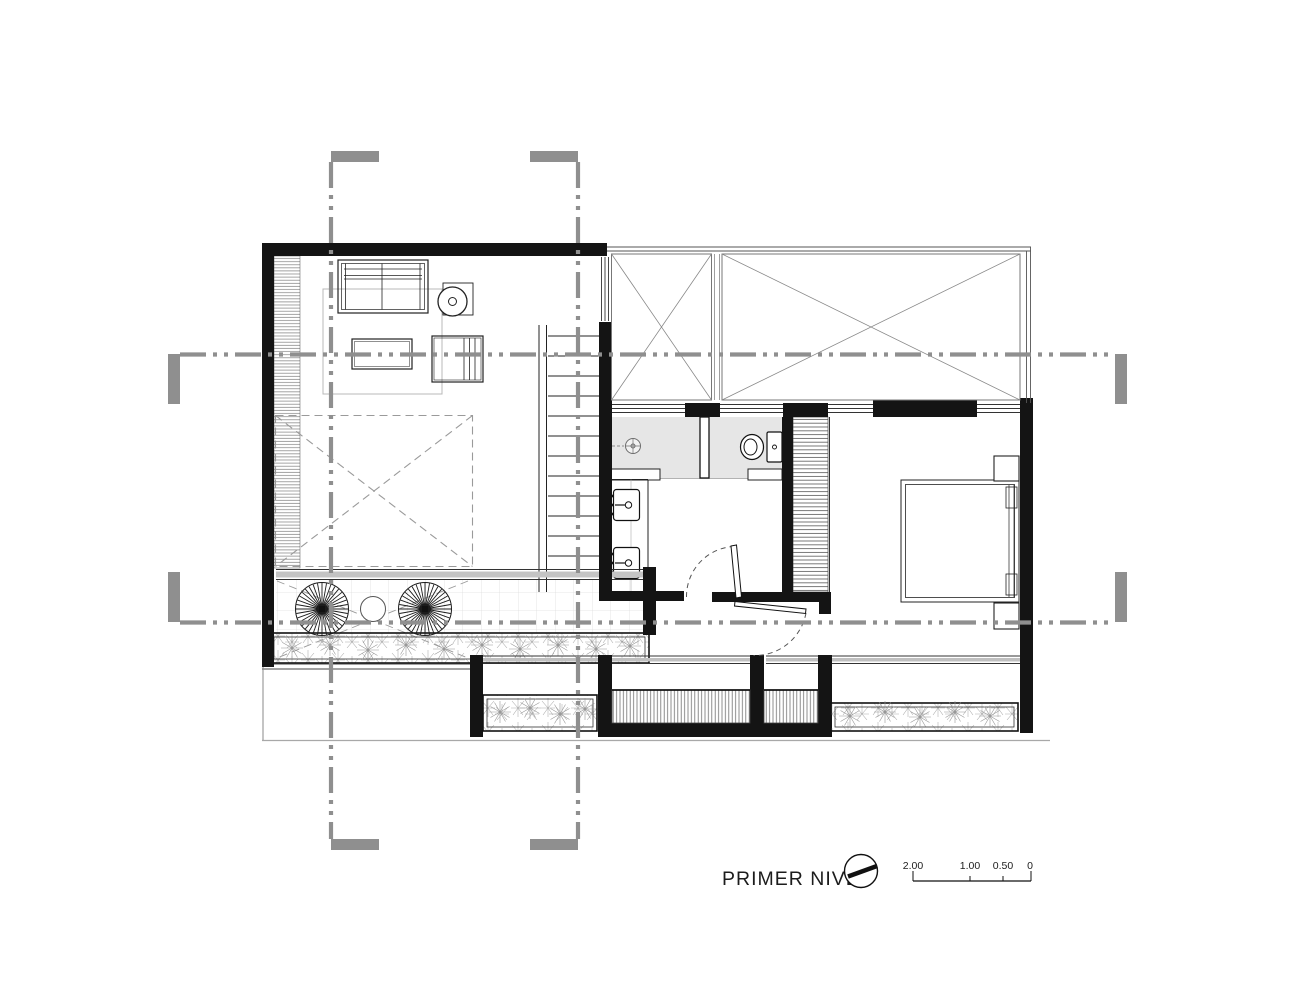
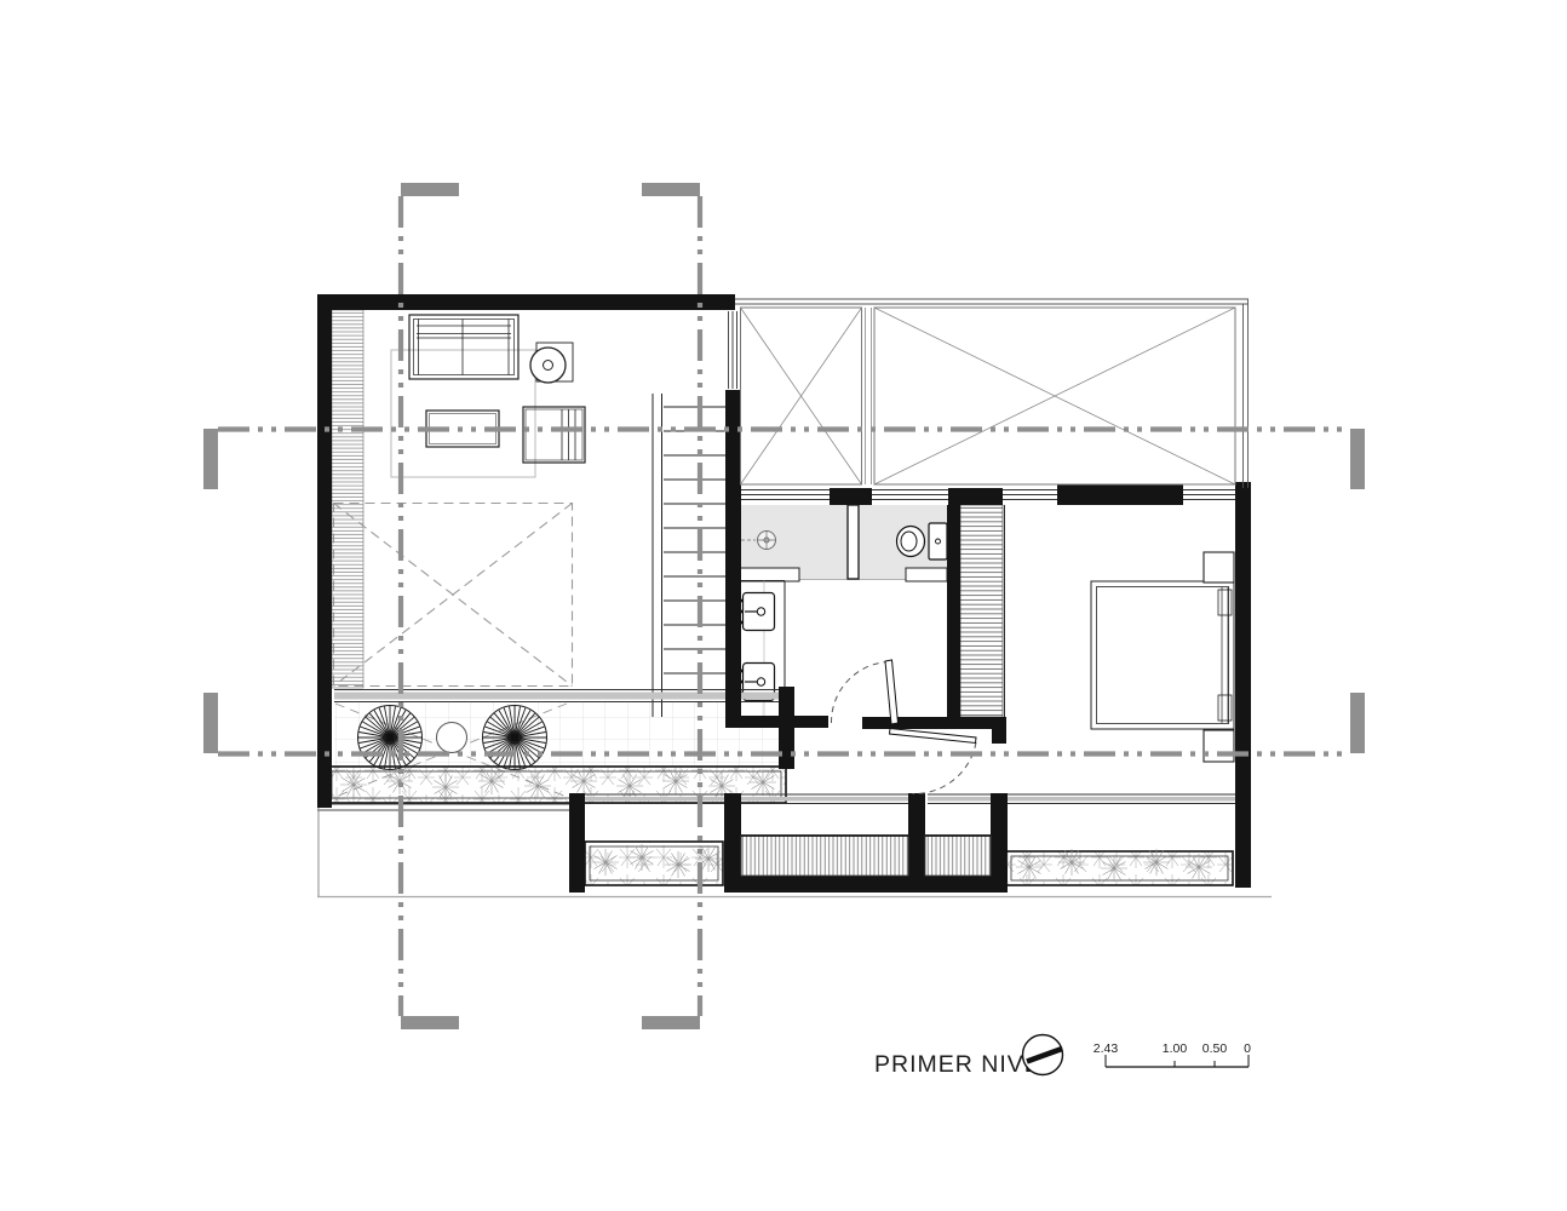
  PRIMER NIV
- 2.00
+ 2.43
  1.00
  0.50
  0
